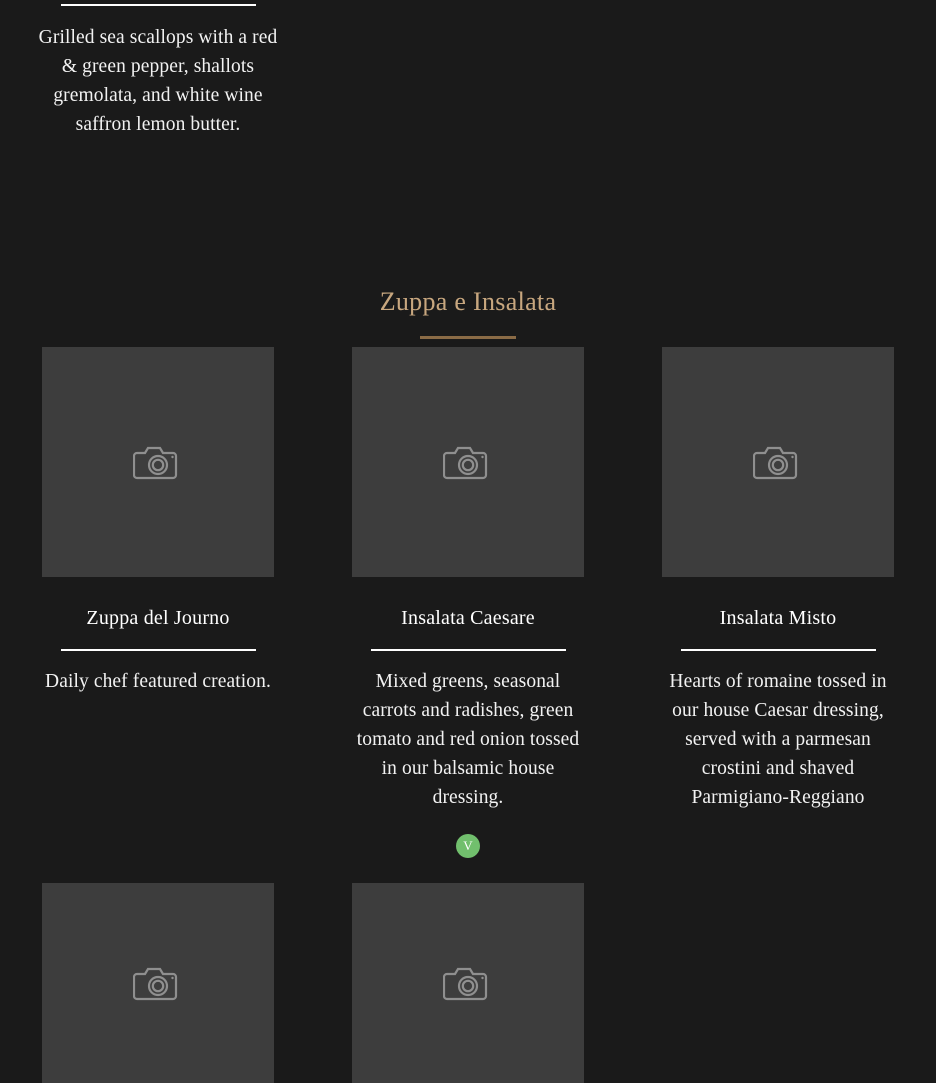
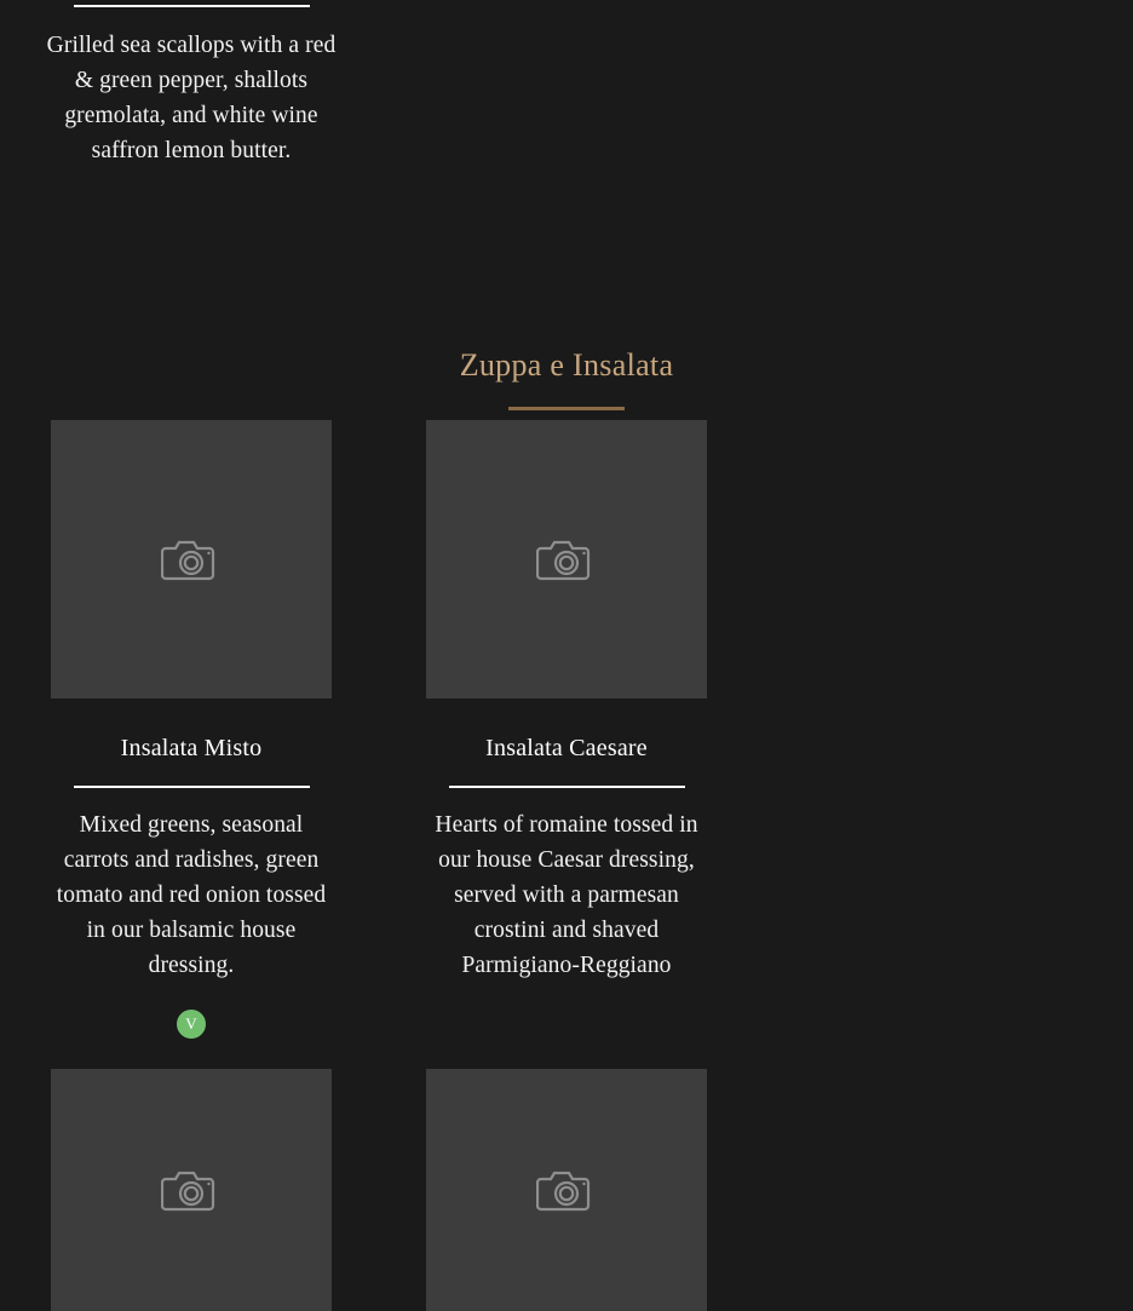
  Grilled sea scallops with a red & green pepper, shallots gremolata, and white wine saffron lemon butter.
  Zuppa e Insalata
- Zuppa del Journo
- Daily chef featured creation.
- Insalata Caesare
+ Insalata Misto
  Mixed greens, seasonal carrots and radishes, green tomato and red onion tossed in our balsamic house dressing.
  V
- Insalata Misto
+ Insalata Caesare
  Hearts of romaine tossed in our house Caesar dressing, served with a parmesan crostini and shaved Parmigiano-Reggiano
